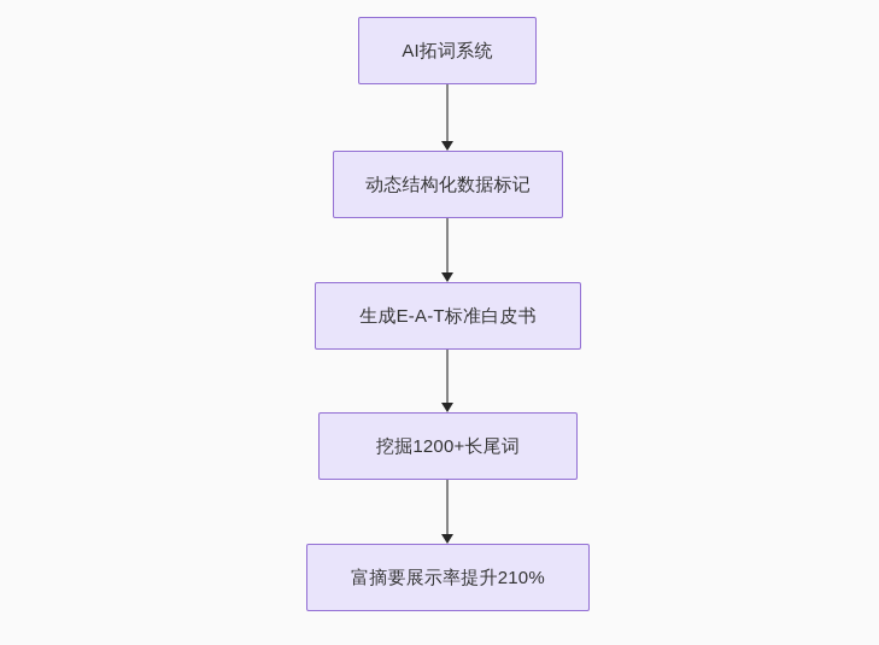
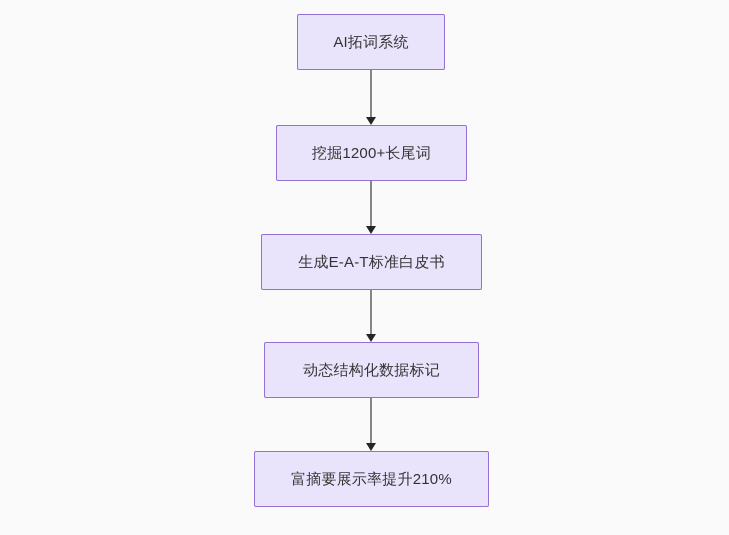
  AI拓词系统
- 动态结构化数据标记
+ 挖掘1200+长尾词
  生成E-A-T标准白皮书
- 挖掘1200+长尾词
+ 动态结构化数据标记
  富摘要展示率提升210%
